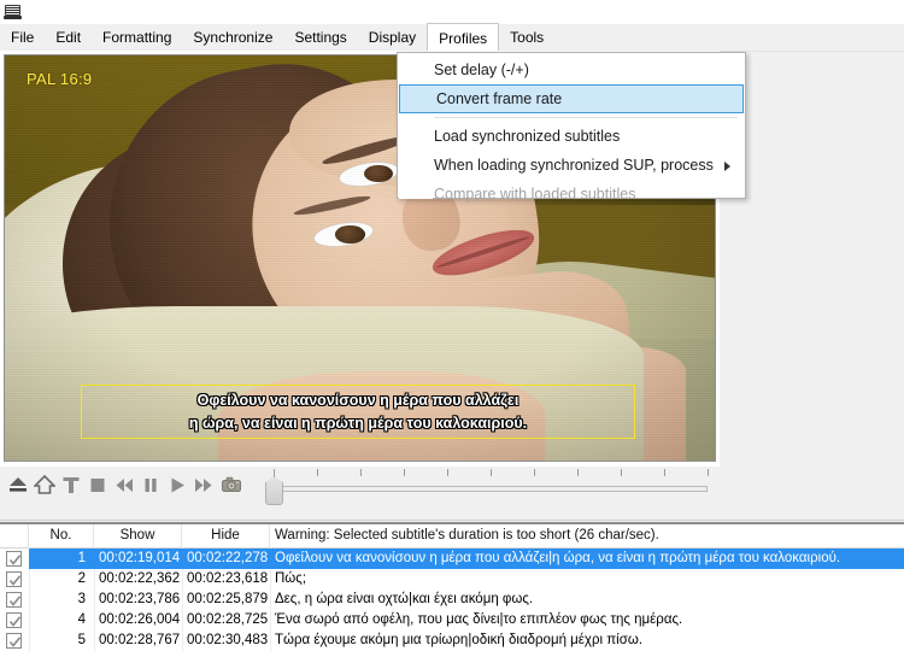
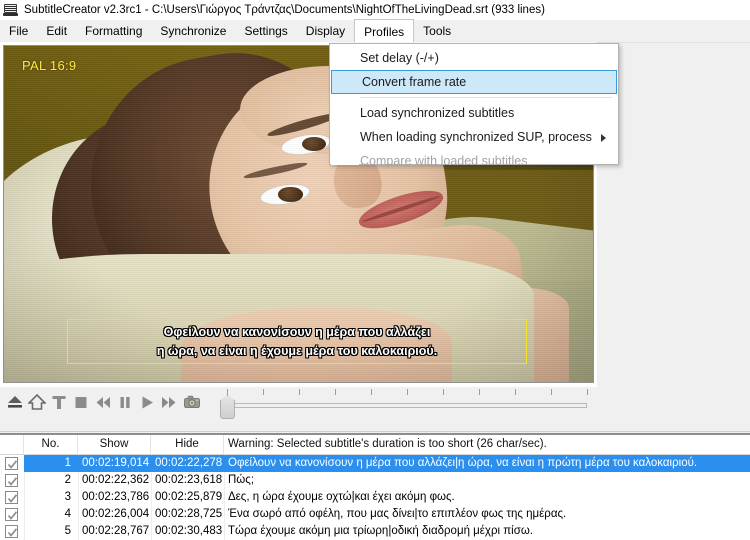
+ SubtitleCreator v2.3rc1 - C:\Users\Γιώργος Τράντζας\Documents\NightOfTheLivingDead.srt (933 lines)
  File
  Edit
  Formatting
  Synchronize
  Settings
  Display
  Profiles
  Tools
  PAL 16:9
  Οφείλουν να κανονίσουν η μέρα που αλλάζει
- η ώρα, να είναι η πρώτη μέρα του καλοκαιριού.
+ η ώρα, να είναι η έχουμε μέρα του καλοκαιριού.
  No.
  Show
  Hide
  Warning: Selected subtitle's duration is too short (26 char/sec).
  1
  00:02:19,014
  00:02:22,278
  Οφείλουν να κανονίσουν η μέρα που αλλάζει|η ώρα, να είναι η πρώτη μέρα του καλοκαιριού.
  2
  00:02:22,362
  00:02:23,618
  Πώς;
  3
  00:02:23,786
  00:02:25,879
- Δες, η ώρα είναι οχτώ|και έχει ακόμη φως.
+ Δες, η ώρα έχουμε οχτώ|και έχει ακόμη φως.
  4
  00:02:26,004
  00:02:28,725
  Ένα σωρό από οφέλη, που μας δίνει|το επιπλέον φως της ημέρας.
  5
  00:02:28,767
  00:02:30,483
  Τώρα έχουμε ακόμη μια τρίωρη|οδική διαδρομή μέχρι πίσω.
  Set delay (-/+)
  Convert frame rate
  Load synchronized subtitles
  When loading synchronized SUP, process
  Compare with loaded subtitles
